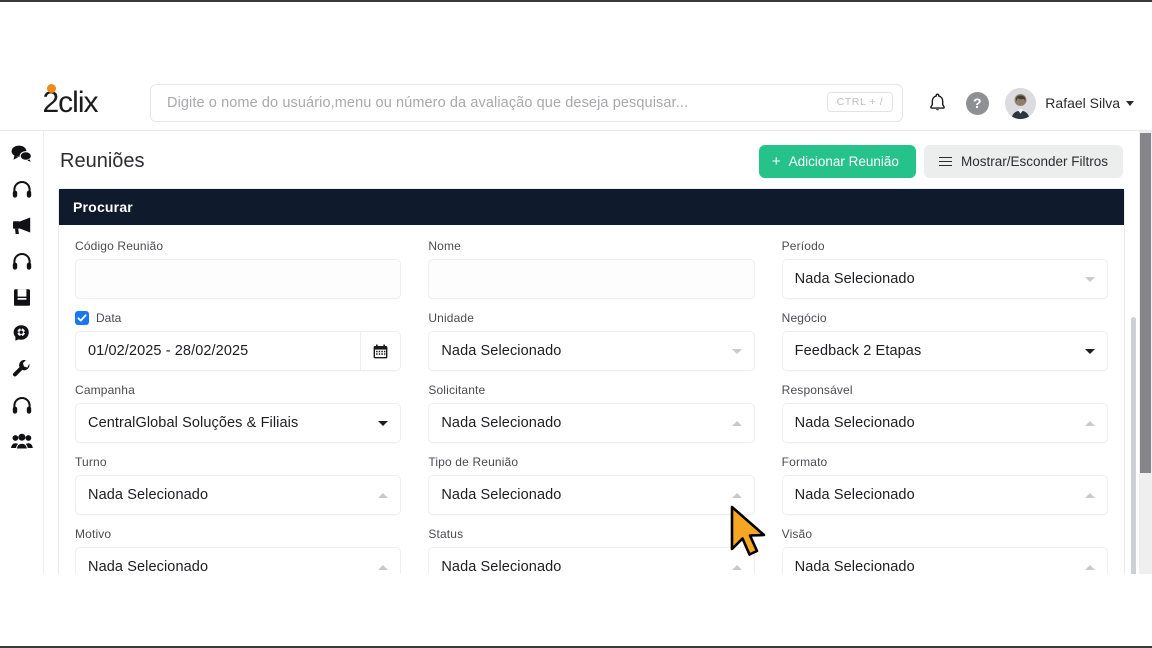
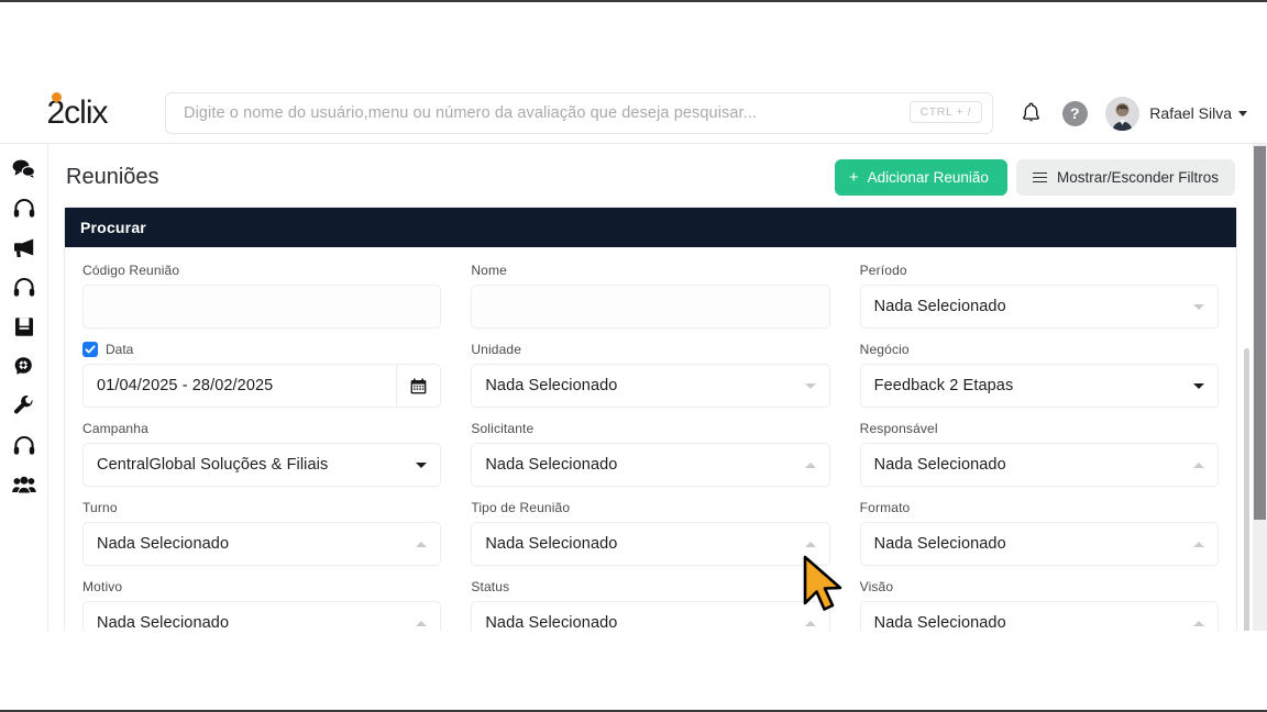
  2clix
  Digite o nome do usuário,menu ou número da avaliação que deseja pesquisar...
  CTRL + /
  ?
  Rafael Silva
  Reuniões
  +
  Adicionar Reunião
  Mostrar/Esconder Filtros
  Procurar
  Código Reunião
  Nome
  Período
  Nada Selecionado
  Data
- 01/02/2025 - 28/02/2025
+ 01/04/2025 - 28/02/2025
  Unidade
  Nada Selecionado
  Negócio
  Feedback 2 Etapas
  Campanha
  CentralGlobal Soluções & Filiais
  Solicitante
  Nada Selecionado
  Responsável
  Nada Selecionado
  Turno
  Nada Selecionado
  Tipo de Reunião
  Nada Selecionado
  Formato
  Nada Selecionado
  Motivo
  Nada Selecionado
  Status
  Nada Selecionado
  Visão
  Nada Selecionado
